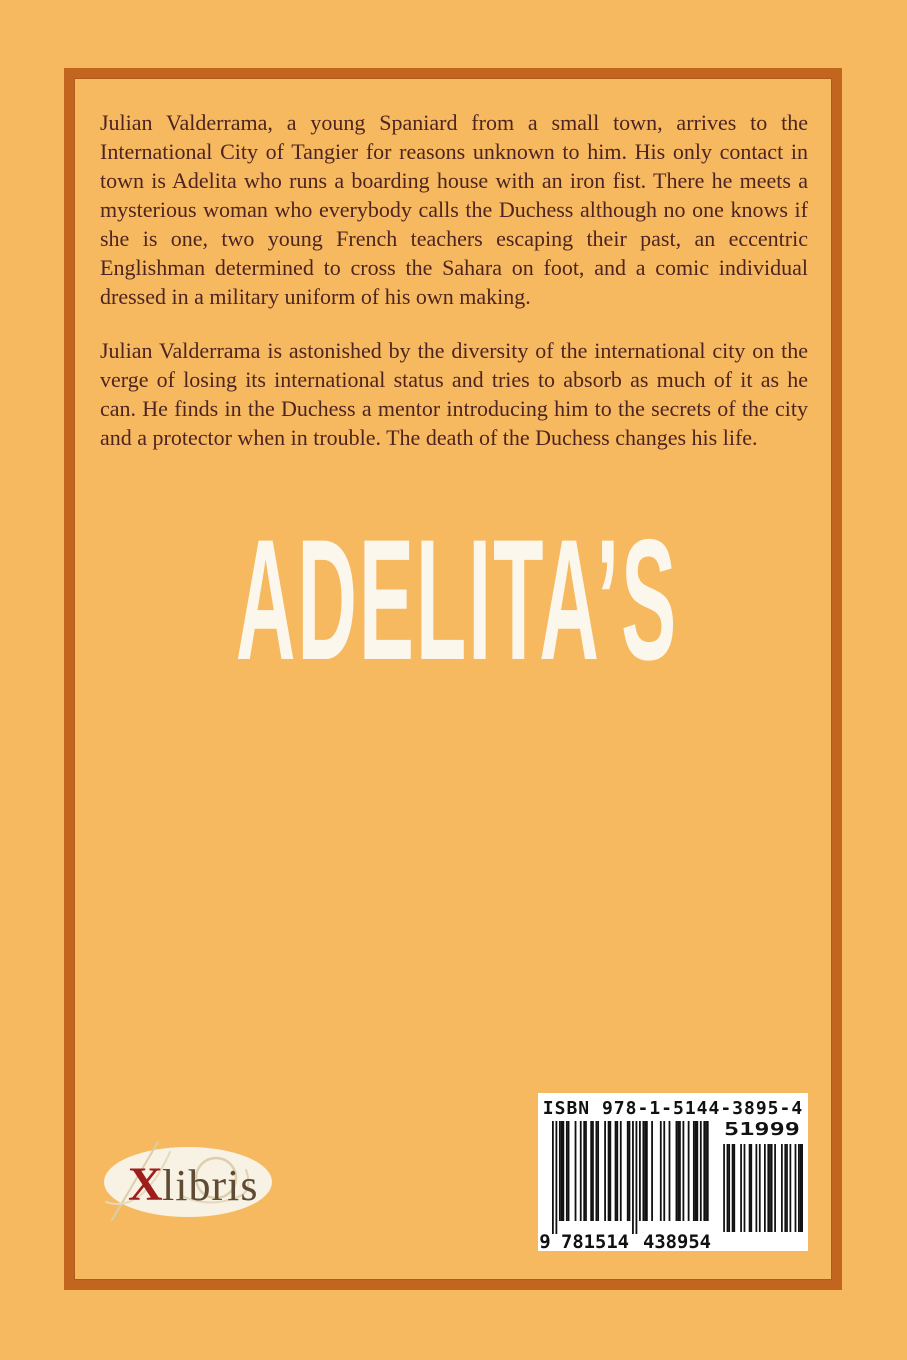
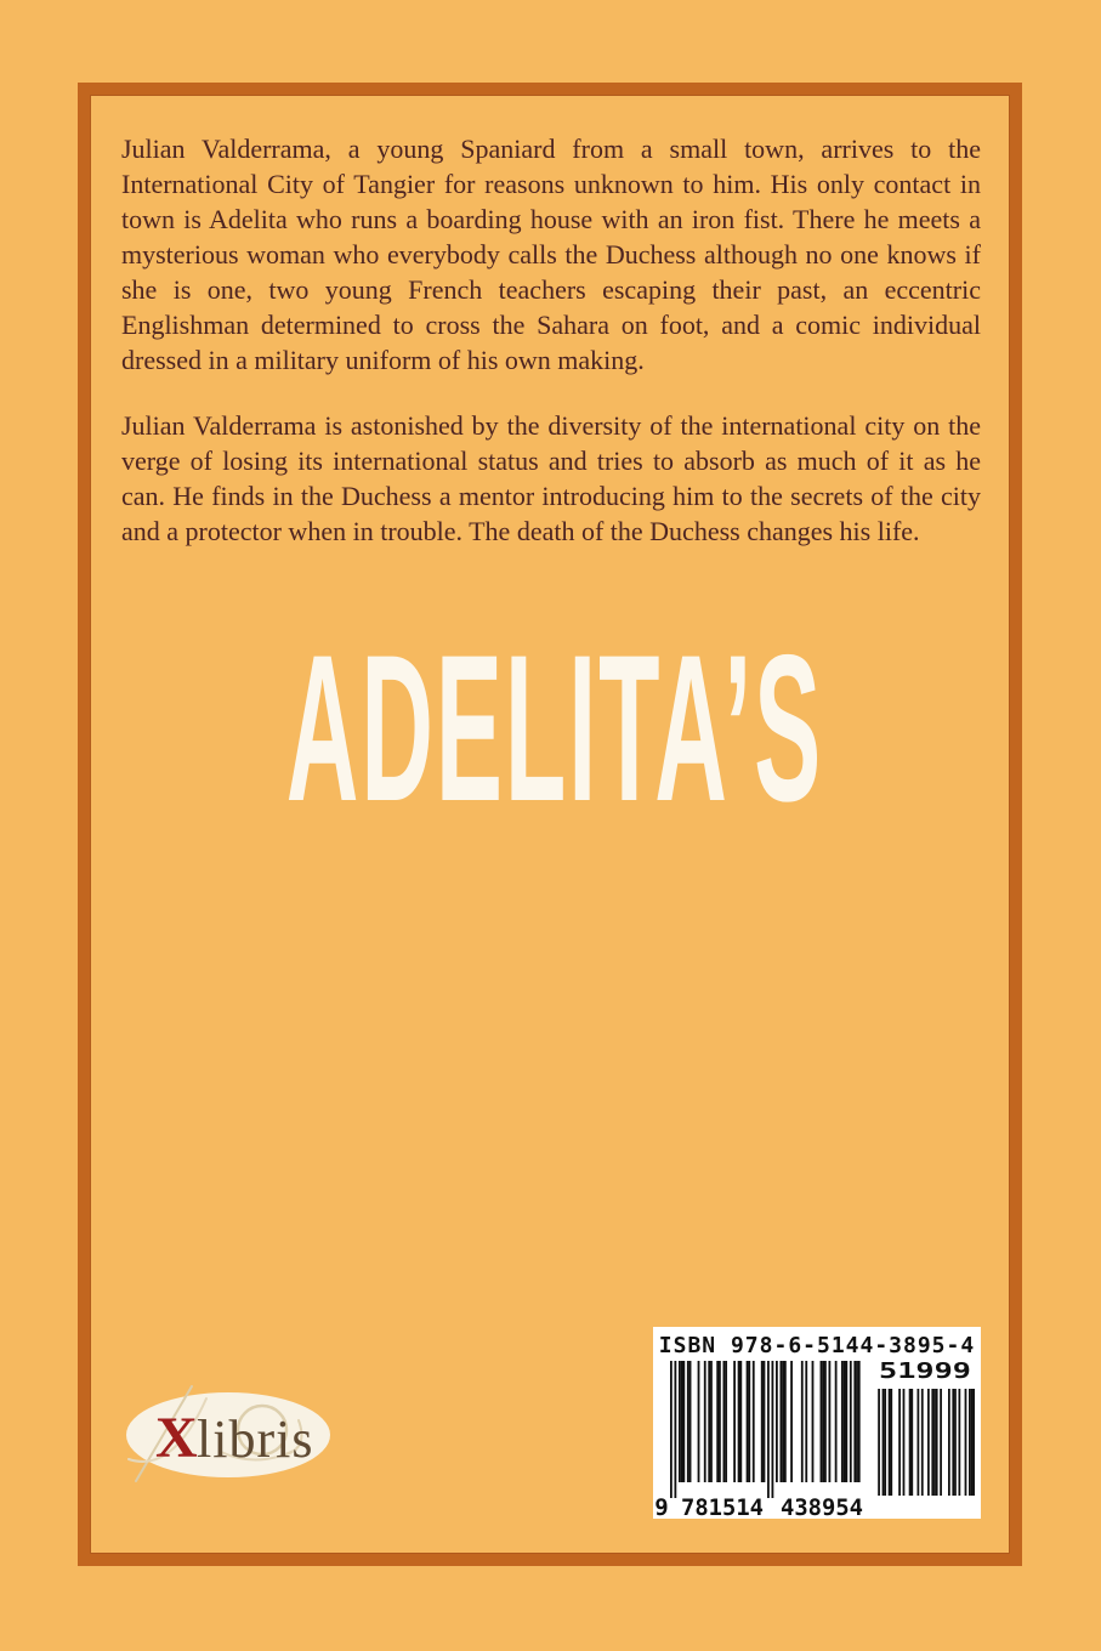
  Julian Valderrama, a young Spaniard from a small town, arrives to the International City of Tangier for reasons unknown to him. His only contact in town is Adelita who runs a boarding house with an iron fist. There he meets a mysterious woman who everybody calls the Duchess although no one knows if she is one, two young French teachers escaping their past, an eccentric Englishman determined to cross the Sahara on foot, and a comic individual dressed in a military uniform of his own making.
  Julian Valderrama is astonished by the diversity of the international city on the verge of losing its international status and tries to absorb as much of it as he can. He finds in the Duchess a mentor introducing him to the secrets of the city and a protector when in trouble. The death of the Duchess changes his life.
  ADELITA’S
  X
  libris
- ISBN 978-1-5144-3895-4
+ ISBN 978-6-5144-3895-4
  9
  781514
  438954
  51999
